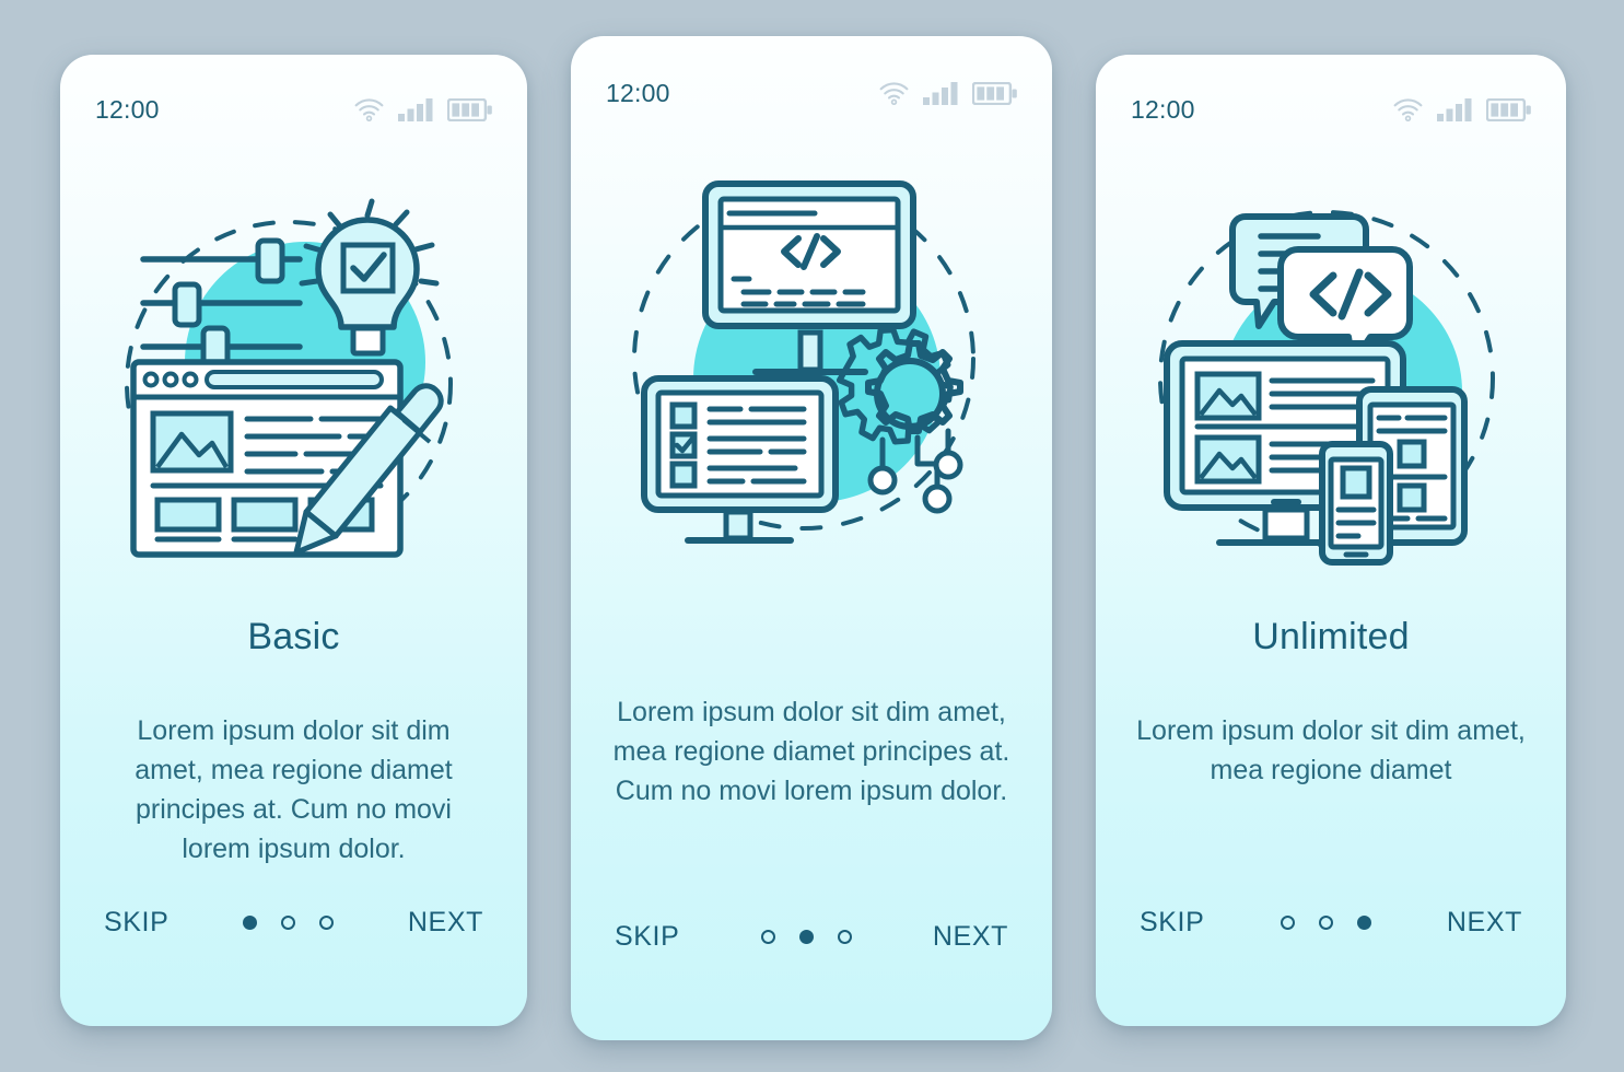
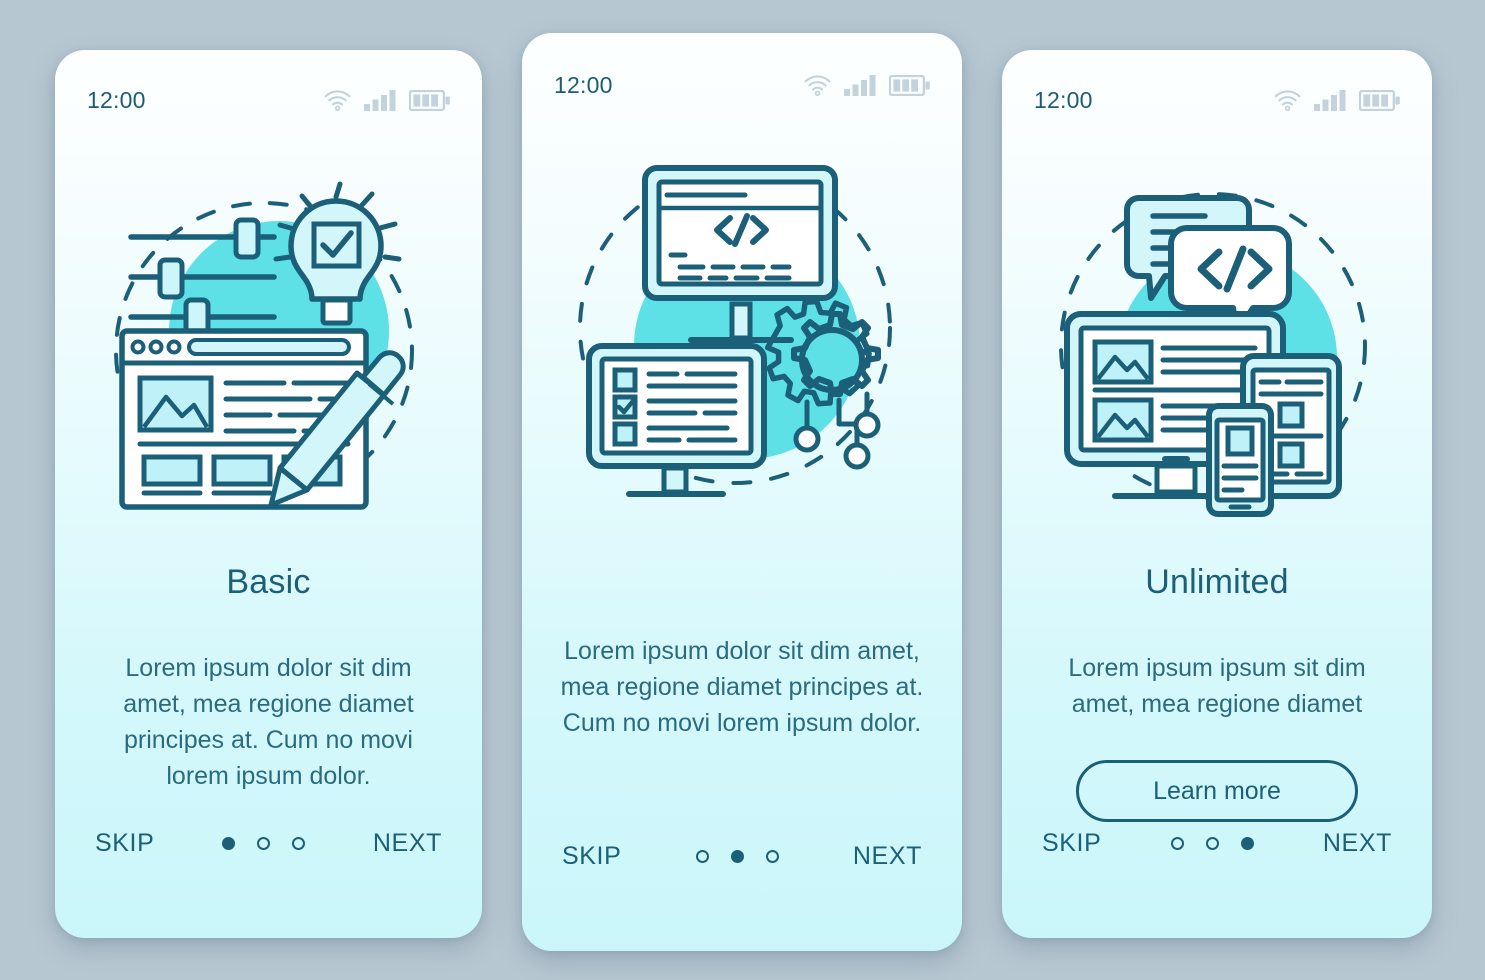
  12:00
  Basic
  Lorem ipsum dolor sit dim amet, mea regione diamet principes at. Cum no movi lorem ipsum dolor.
  SKIP
  NEXT
  12:00
  Lorem ipsum dolor sit dim amet, mea regione diamet principes at. Cum no movi lorem ipsum dolor.
  SKIP
  NEXT
  12:00
  Unlimited
- Lorem ipsum dolor sit dim amet, mea regione diamet
+ Lorem ipsum ipsum sit dim amet, mea regione diamet
+ Learn more
  SKIP
  NEXT
